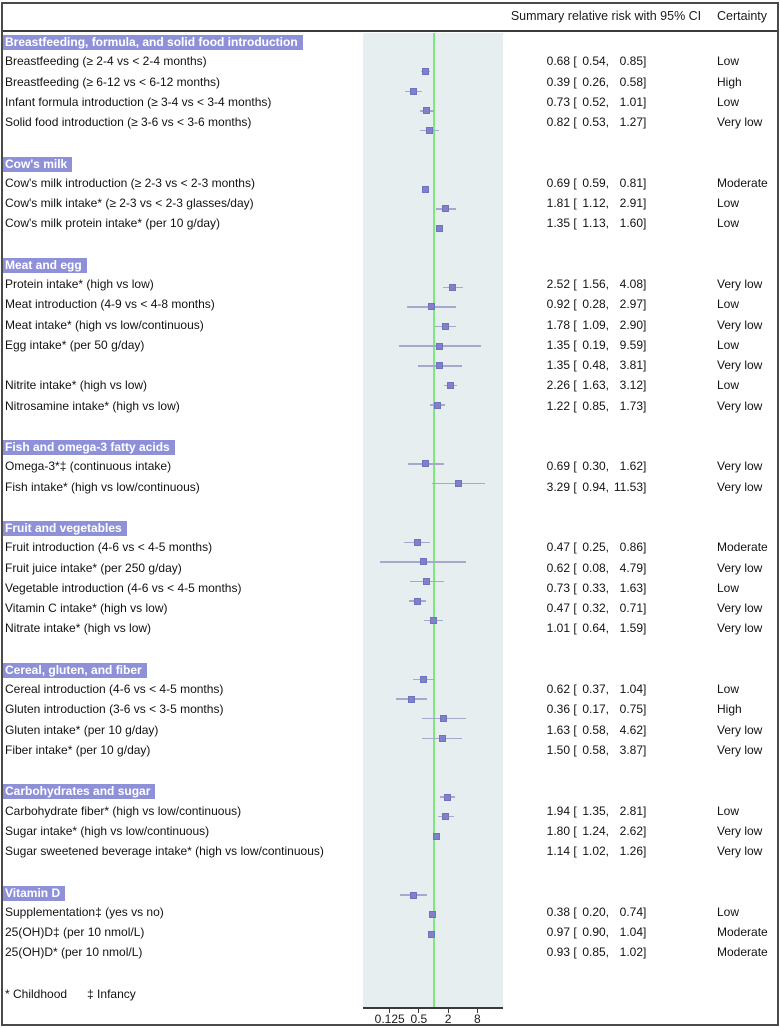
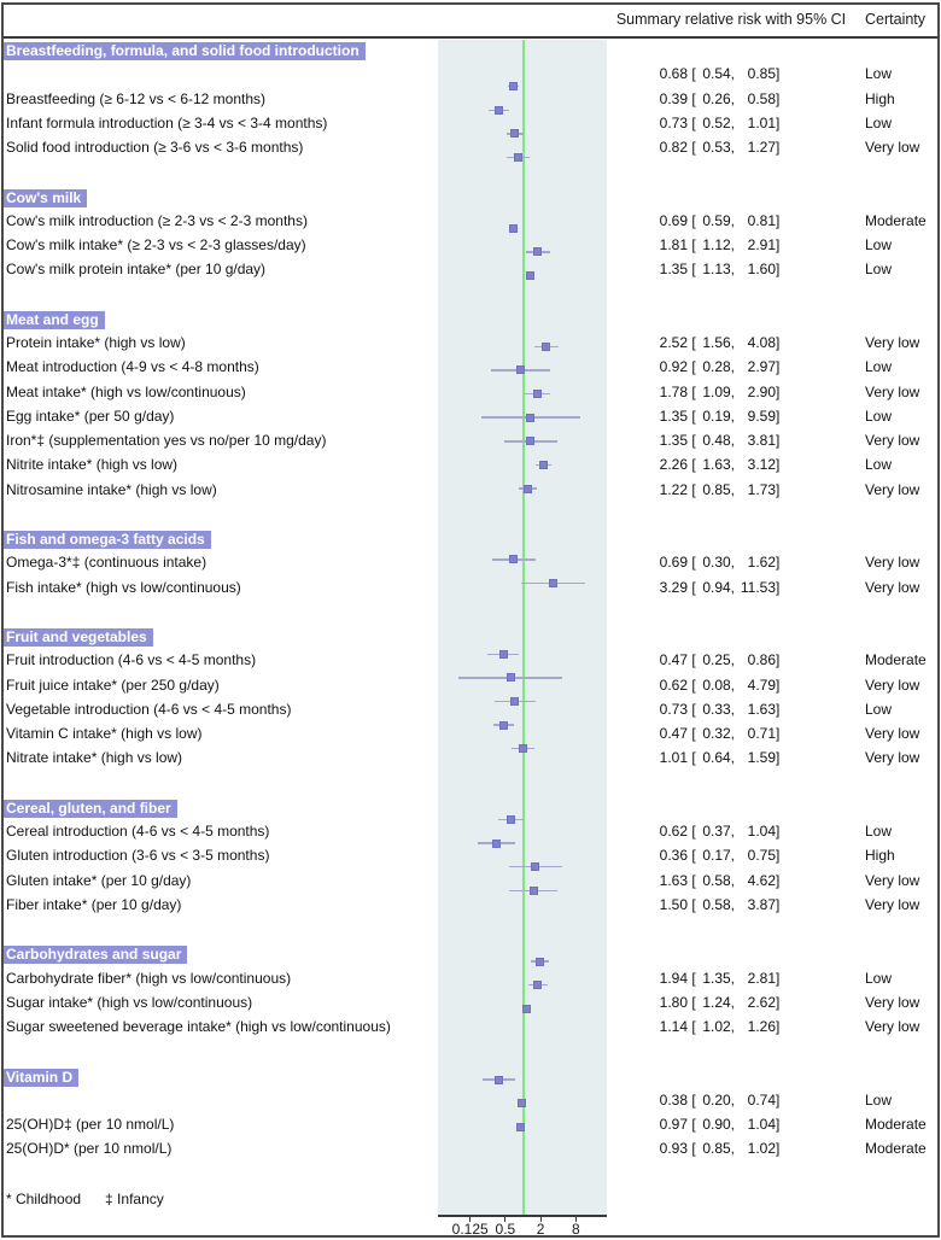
  Summary relative risk with 95% CI
  Certainty
  Breastfeeding, formula, and solid food introduction
- Breastfeeding (≥ 2-4 vs < 2-4 months)
  0.68 [ 0.54, 0.85]
  Low
  Breastfeeding (≥ 6-12 vs < 6-12 months)
  0.39 [ 0.26, 0.58]
  High
  Infant formula introduction (≥ 3-4 vs < 3-4 months)
  0.73 [ 0.52, 1.01]
  Low
  Solid food introduction (≥ 3-6 vs < 3-6 months)
  0.82 [ 0.53, 1.27]
  Very low
  Cow's milk
  Cow's milk introduction (≥ 2-3 vs < 2-3 months)
  0.69 [ 0.59, 0.81]
  Moderate
  Cow's milk intake* (≥ 2-3 vs < 2-3 glasses/day)
  1.81 [ 1.12, 2.91]
  Low
  Cow's milk protein intake* (per 10 g/day)
  1.35 [ 1.13, 1.60]
  Low
  Meat and egg
  Protein intake* (high vs low)
  2.52 [ 1.56, 4.08]
  Very low
  Meat introduction (4-9 vs < 4-8 months)
  0.92 [ 0.28, 2.97]
  Low
  Meat intake* (high vs low/continuous)
  1.78 [ 1.09, 2.90]
  Very low
  Egg intake* (per 50 g/day)
  1.35 [ 0.19, 9.59]
  Low
+ Iron*‡ (supplementation yes vs no/per 10 mg/day)
  1.35 [ 0.48, 3.81]
  Very low
  Nitrite intake* (high vs low)
  2.26 [ 1.63, 3.12]
  Low
  Nitrosamine intake* (high vs low)
  1.22 [ 0.85, 1.73]
  Very low
  Fish and omega-3 fatty acids
  Omega-3*‡ (continuous intake)
  0.69 [ 0.30, 1.62]
  Very low
  Fish intake* (high vs low/continuous)
  3.29 [ 0.94, 11.53]
  Very low
  Fruit and vegetables
  Fruit introduction (4-6 vs < 4-5 months)
  0.47 [ 0.25, 0.86]
  Moderate
  Fruit juice intake* (per 250 g/day)
  0.62 [ 0.08, 4.79]
  Very low
  Vegetable introduction (4-6 vs < 4-5 months)
  0.73 [ 0.33, 1.63]
  Low
  Vitamin C intake* (high vs low)
  0.47 [ 0.32, 0.71]
  Very low
  Nitrate intake* (high vs low)
  1.01 [ 0.64, 1.59]
  Very low
  Cereal, gluten, and fiber
  Cereal introduction (4-6 vs < 4-5 months)
  0.62 [ 0.37, 1.04]
  Low
  Gluten introduction (3-6 vs < 3-5 months)
  0.36 [ 0.17, 0.75]
  High
  Gluten intake* (per 10 g/day)
  1.63 [ 0.58, 4.62]
  Very low
  Fiber intake* (per 10 g/day)
  1.50 [ 0.58, 3.87]
  Very low
  Carbohydrates and sugar
  Carbohydrate fiber* (high vs low/continuous)
  1.94 [ 1.35, 2.81]
  Low
  Sugar intake* (high vs low/continuous)
  1.80 [ 1.24, 2.62]
  Very low
  Sugar sweetened beverage intake* (high vs low/continuous)
  1.14 [ 1.02, 1.26]
  Very low
  Vitamin D
- Supplementation‡ (yes vs no)
  0.38 [ 0.20, 0.74]
  Low
  25(OH)D‡ (per 10 nmol/L)
  0.97 [ 0.90, 1.04]
  Moderate
  25(OH)D* (per 10 nmol/L)
  0.93 [ 0.85, 1.02]
  Moderate
  0.125
  0.5
  2
  8
  * Childhood ‡ Infancy
